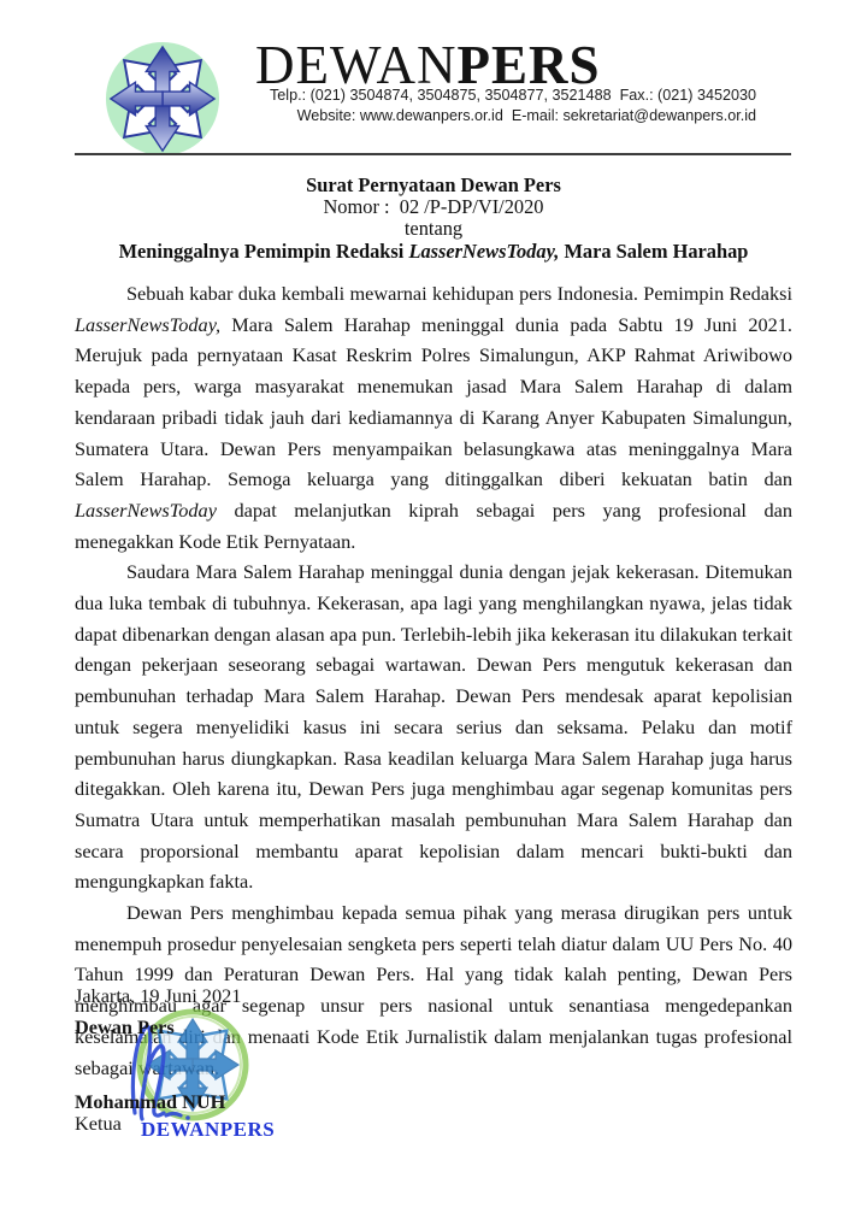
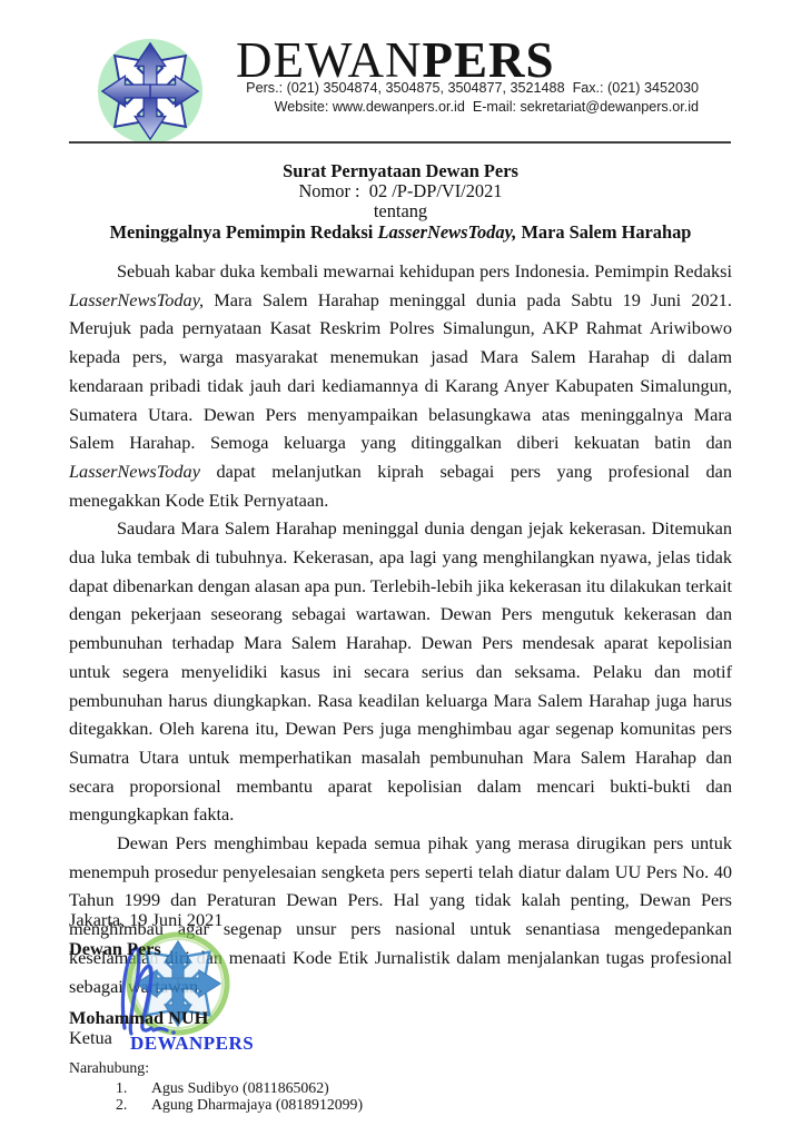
  DEWANPERS
- Telp.: (021) 3504874, 3504875, 3504877, 3521488 Fax.: (021) 3452030
+ Pers.: (021) 3504874, 3504875, 3504877, 3521488 Fax.: (021) 3452030
  Website: www.dewanpers.or.id E-mail: sekretariat@dewanpers.or.id
  Surat Pernyataan Dewan Pers
- Nomor : 02 /P-DP/VI/2020
+ Nomor : 02 /P-DP/VI/2021
  tentang
  Meninggalnya Pemimpin Redaksi LasserNewsToday, Mara Salem Harahap
  Sebuah kabar duka kembali mewarnai kehidupan pers Indonesia. Pemimpin Redaksi LasserNewsToday, Mara Salem Harahap meninggal dunia pada Sabtu 19 Juni 2021. Merujuk pada pernyataan Kasat Reskrim Polres Simalungun, AKP Rahmat Ariwibowo kepada pers, warga masyarakat menemukan jasad Mara Salem Harahap di dalam kendaraan pribadi tidak jauh dari kediamannya di Karang Anyer Kabupaten Simalungun, Sumatera Utara. Dewan Pers menyampaikan belasungkawa atas meninggalnya Mara Salem Harahap. Semoga keluarga yang ditinggalkan diberi kekuatan batin dan LasserNewsToday dapat melanjutkan kiprah sebagai pers yang profesional dan menegakkan Kode Etik Pernyataan.
  Saudara Mara Salem Harahap meninggal dunia dengan jejak kekerasan. Ditemukan dua luka tembak di tubuhnya. Kekerasan, apa lagi yang menghilangkan nyawa, jelas tidak dapat dibenarkan dengan alasan apa pun. Terlebih-lebih jika kekerasan itu dilakukan terkait dengan pekerjaan seseorang sebagai wartawan. Dewan Pers mengutuk kekerasan dan pembunuhan terhadap Mara Salem Harahap. Dewan Pers mendesak aparat kepolisian untuk segera menyelidiki kasus ini secara serius dan seksama. Pelaku dan motif pembunuhan harus diungkapkan. Rasa keadilan keluarga Mara Salem Harahap juga harus ditegakkan. Oleh karena itu, Dewan Pers juga menghimbau agar segenap komunitas pers Sumatra Utara untuk memperhatikan masalah pembunuhan Mara Salem Harahap dan secara proporsional membantu aparat kepolisian dalam mencari bukti-bukti dan mengungkapkan fakta.
  Dewan Pers menghimbau kepada semua pihak yang merasa dirugikan pers untuk menempuh prosedur penyelesaian sengketa pers seperti telah diatur dalam UU Pers No. 40 Tahun 1999 dan Peraturan Dewan Pers. Hal yang tidak kalah penting, Dewan Pers menghimbau agar segenap unsur pers nasional untuk senantiasa mengedepankan keselamaan diri dan menaati Kode Etik Jurnalistik dalam menjalankan tugas profesional sebagaiartawan.
  Jakarta, 19 Juni 2021
  Dewan Pers
  Mohammad NUH
  Ketua
  DEWANPERS
+ Narahubung:
+ 1.
+ Agus Sudibyo (0811865062)
+ 2.
+ Agung Dharmajaya (0818912099)
